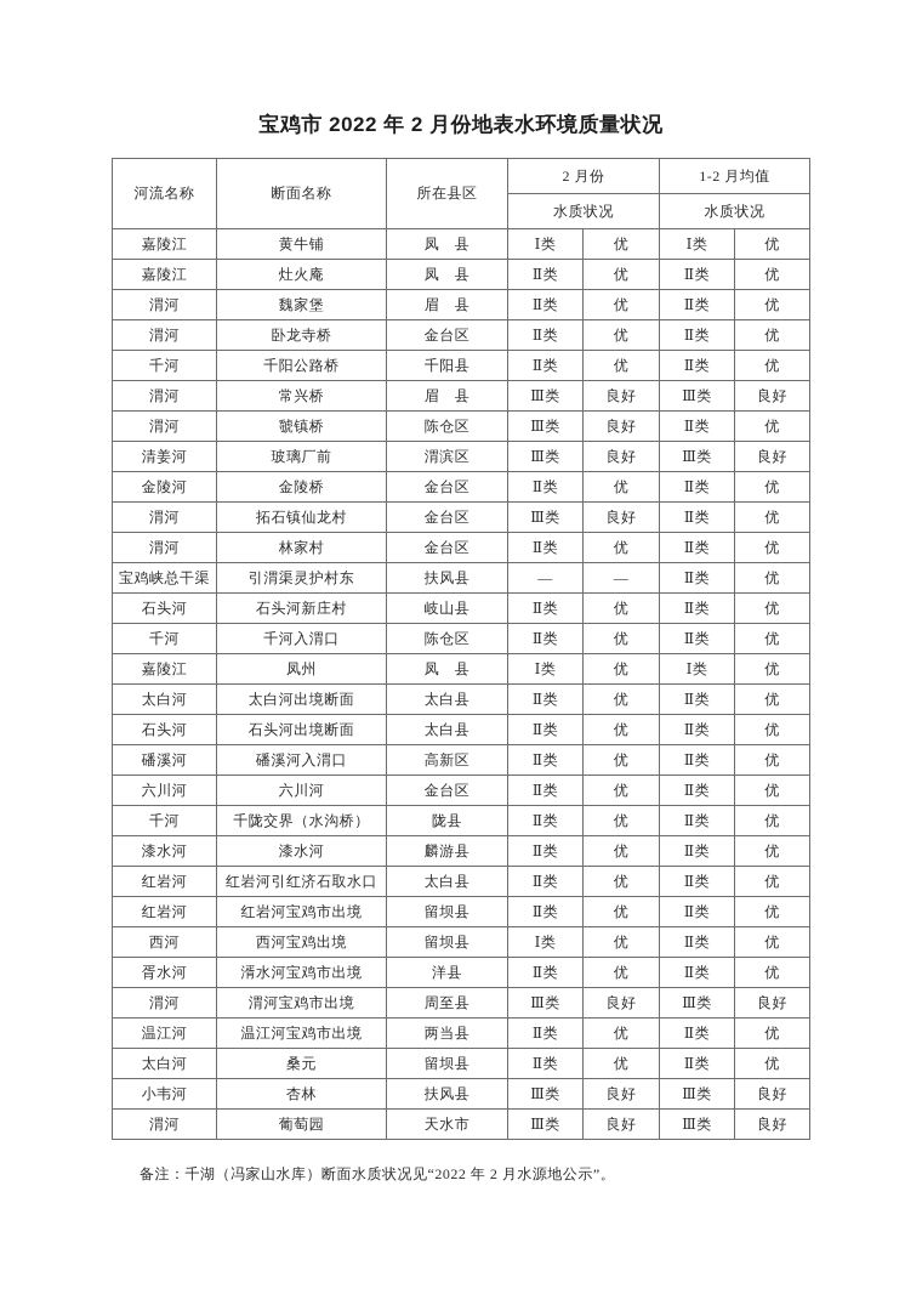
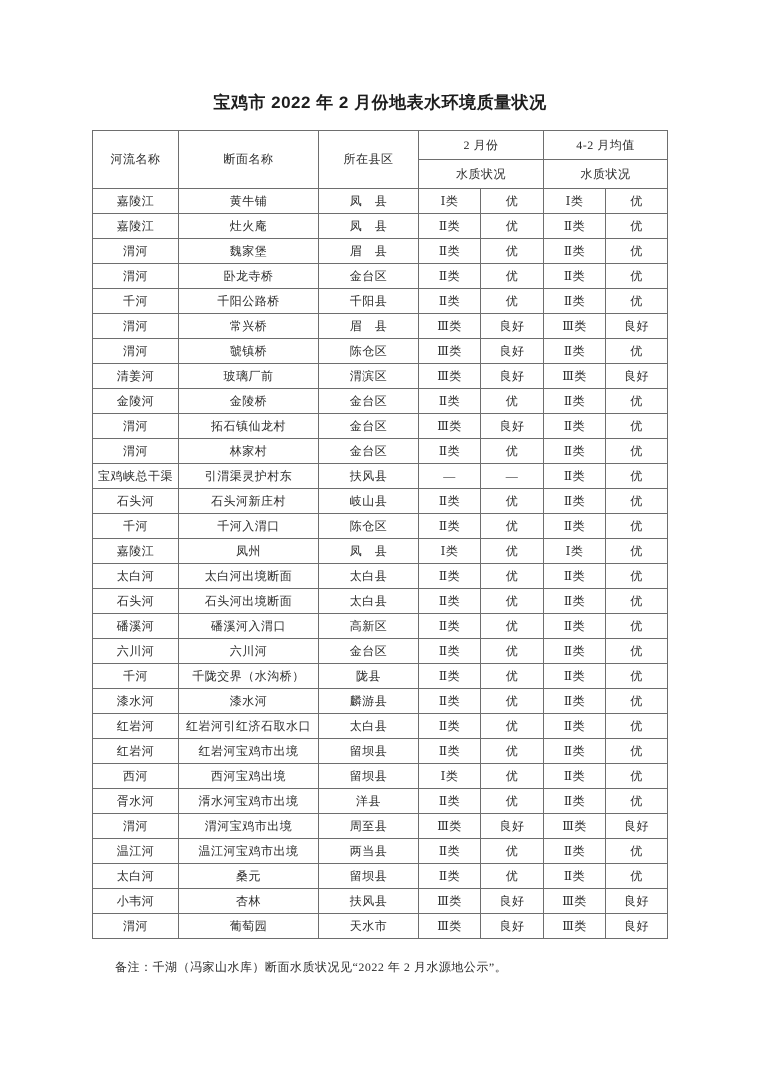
  宝鸡市 2022 年 2 月份地表水环境质量状况
- 河流名称	断面名称	所在县区	2 月份	1-2 月均值
+ 河流名称	断面名称	所在县区	2 月份	4-2 月均值
  水质状况	水质状况
  嘉陵江	黄牛铺	凤 县	Ⅰ类	优	Ⅰ类	优
  嘉陵江	灶火庵	凤 县	Ⅱ类	优	Ⅱ类	优
  渭河	魏家堡	眉 县	Ⅱ类	优	Ⅱ类	优
  渭河	卧龙寺桥	金台区	Ⅱ类	优	Ⅱ类	优
  千河	千阳公路桥	千阳县	Ⅱ类	优	Ⅱ类	优
  渭河	常兴桥	眉 县	Ⅲ类	良好	Ⅲ类	良好
  渭河	虢镇桥	陈仓区	Ⅲ类	良好	Ⅱ类	优
  清姜河	玻璃厂前	渭滨区	Ⅲ类	良好	Ⅲ类	良好
  金陵河	金陵桥	金台区	Ⅱ类	优	Ⅱ类	优
  渭河	拓石镇仙龙村	金台区	Ⅲ类	良好	Ⅱ类	优
  渭河	林家村	金台区	Ⅱ类	优	Ⅱ类	优
  宝鸡峡总干渠	引渭渠灵护村东	扶风县	—	—	Ⅱ类	优
  石头河	石头河新庄村	岐山县	Ⅱ类	优	Ⅱ类	优
  千河	千河入渭口	陈仓区	Ⅱ类	优	Ⅱ类	优
  嘉陵江	凤州	凤 县	Ⅰ类	优	Ⅰ类	优
  太白河	太白河出境断面	太白县	Ⅱ类	优	Ⅱ类	优
  石头河	石头河出境断面	太白县	Ⅱ类	优	Ⅱ类	优
  磻溪河	磻溪河入渭口	高新区	Ⅱ类	优	Ⅱ类	优
  六川河	六川河	金台区	Ⅱ类	优	Ⅱ类	优
  千河	千陇交界（水沟桥）	陇县	Ⅱ类	优	Ⅱ类	优
  漆水河	漆水河	麟游县	Ⅱ类	优	Ⅱ类	优
  红岩河	红岩河引红济石取水口	太白县	Ⅱ类	优	Ⅱ类	优
  红岩河	红岩河宝鸡市出境	留坝县	Ⅱ类	优	Ⅱ类	优
  西河	西河宝鸡出境	留坝县	Ⅰ类	优	Ⅱ类	优
  胥水河	湑水河宝鸡市出境	洋县	Ⅱ类	优	Ⅱ类	优
  渭河	渭河宝鸡市出境	周至县	Ⅲ类	良好	Ⅲ类	良好
  温江河	温江河宝鸡市出境	两当县	Ⅱ类	优	Ⅱ类	优
  太白河	桑元	留坝县	Ⅱ类	优	Ⅱ类	优
  小韦河	杏林	扶风县	Ⅲ类	良好	Ⅲ类	良好
  渭河	葡萄园	天水市	Ⅲ类	良好	Ⅲ类	良好
  备注：千湖（冯家山水库）断面水质状况见“2022 年 2 月水源地公示”。
